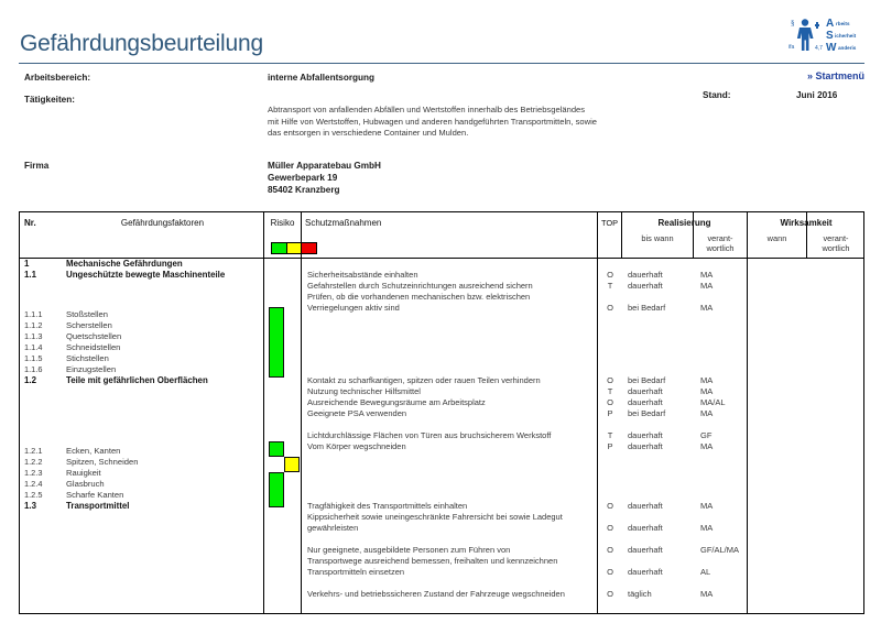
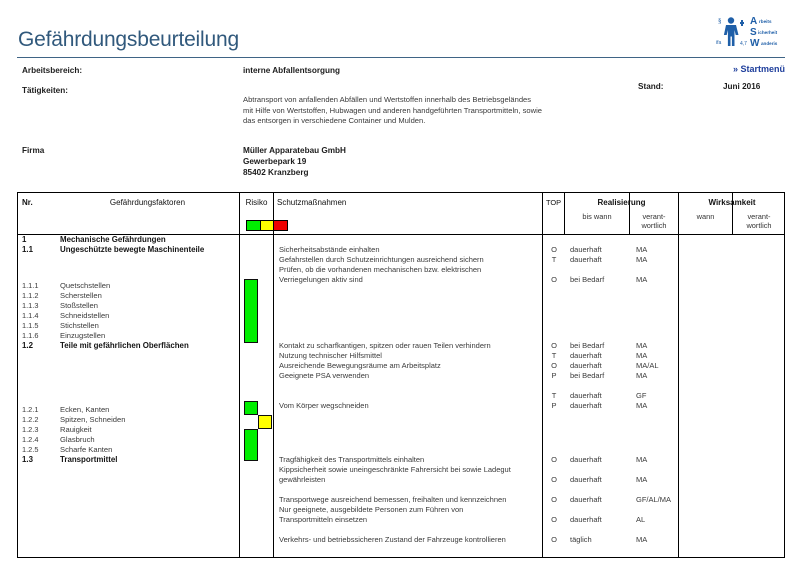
  Gefährdungsbeurteilung
  §
  A
  S
  W
  Arbeitsbereich:
  interne Abfallentsorgung
  Tätigkeiten:
  Abtransport von anfallenden Abfällen und Wertstoffen innerhalb des Betriebsgeländes mit Hilfe von Wertstoffen, Hubwagen und anderen handgeführten Transportmitteln, sowie das entsorgen in verschiedene Container und Mulden.
  Firma
  Müller Apparatebau GmbH
  Gewerbepark 19
  85402 Kranzberg
  » Startmenü
  Stand:
  Juni 2016
  Nr.
  Gefährdungsfaktoren
  Risiko
  Schutzmaßnahmen
  TOP
  Realisierung
  bis wann
  verant-
  wortlich
  Wirksamkeit
  wann
  verant-
  wortlich
  1
  Mechanische Gefährdungen
  1.1
  Ungeschützte bewegte Maschinenteile
  1.1.1
- Stoßstellen
+ Quetschstellen
  1.1.2
  Scherstellen
  1.1.3
- Quetschstellen
+ Stoßstellen
  1.1.4
  Schneidstellen
  1.1.5
  Stichstellen
  1.1.6
  Einzugstellen
  1.2
  Teile mit gefährlichen Oberflächen
  1.2.1
  Ecken, Kanten
  1.2.2
  Spitzen, Schneiden
  1.2.3
  Rauigkeit
  1.2.4
  Glasbruch
  1.2.5
  Scharfe Kanten
  1.3
  Transportmittel
  Sicherheitsabstände einhalten
  O
  dauerhaft
  MA
  Gefahrstellen durch Schutzeinrichtungen ausreichend sichern
  T
  dauerhaft
  MA
  Prüfen, ob die vorhandenen mechanischen bzw. elektrischen
  Verriegelungen aktiv sind
  O
  bei Bedarf
  MA
  Kontakt zu scharfkantigen, spitzen oder rauen Teilen verhindern
  O
  bei Bedarf
  MA
  Nutzung technischer Hilfsmittel
  T
  dauerhaft
  MA
  Ausreichende Bewegungsräume am Arbeitsplatz
  O
  dauerhaft
  MA/AL
  Geeignete PSA verwenden
  P
  bei Bedarf
  MA
- Lichtdurchlässige Flächen von Türen aus bruchsicherem Werkstoff
  T
  dauerhaft
  GF
  Vom Körper wegschneiden
  P
  dauerhaft
  MA
  Tragfähigkeit des Transportmittels einhalten
  O
  dauerhaft
  MA
  Kippsicherheit sowie uneingeschränkte Fahrersicht bei sowie Ladegut
  gewährleisten
  O
  dauerhaft
  MA
- Nur geeignete, ausgebildete Personen zum Führen von
+ Transportwege ausreichend bemessen, freihalten und kennzeichnen
  O
  dauerhaft
  GF/AL/MA
- Transportwege ausreichend bemessen, freihalten und kennzeichnen
+ Nur geeignete, ausgebildete Personen zum Führen von
  Transportmitteln einsetzen
  O
  dauerhaft
  AL
- Verkehrs- und betriebssicheren Zustand der Fahrzeuge wegschneiden
+ Verkehrs- und betriebssicheren Zustand der Fahrzeuge kontrollieren
  O
  täglich
  MA
